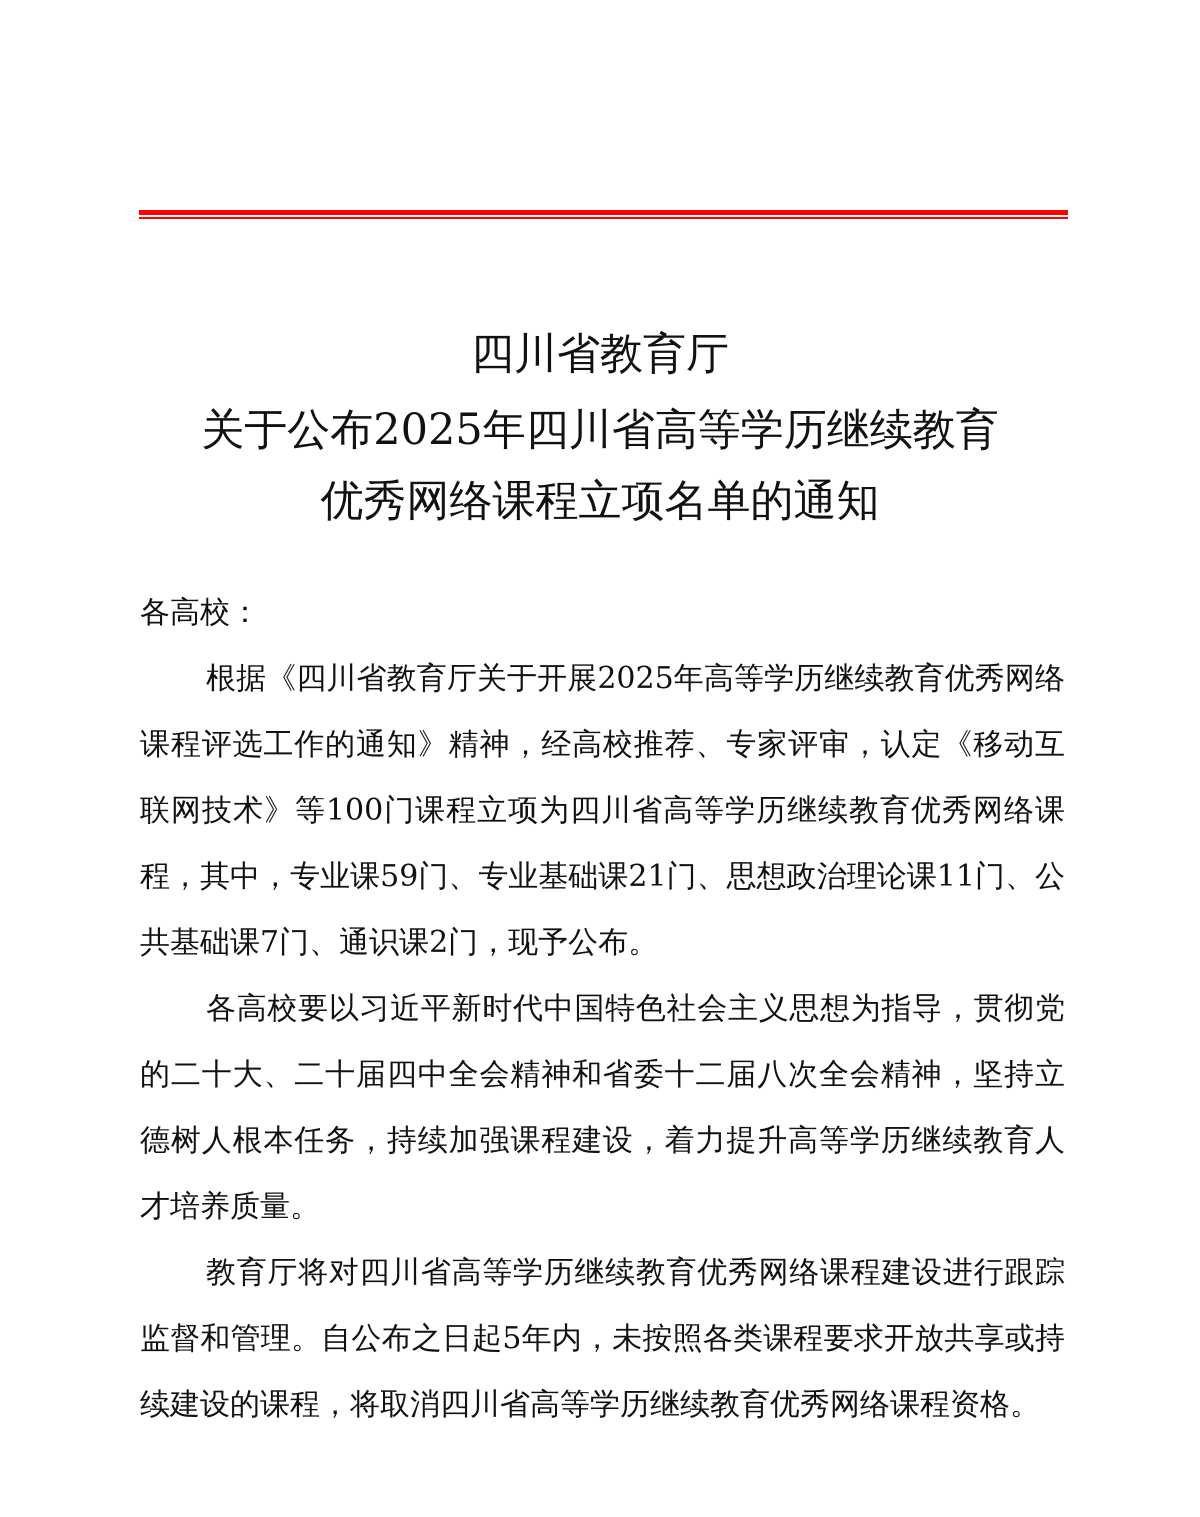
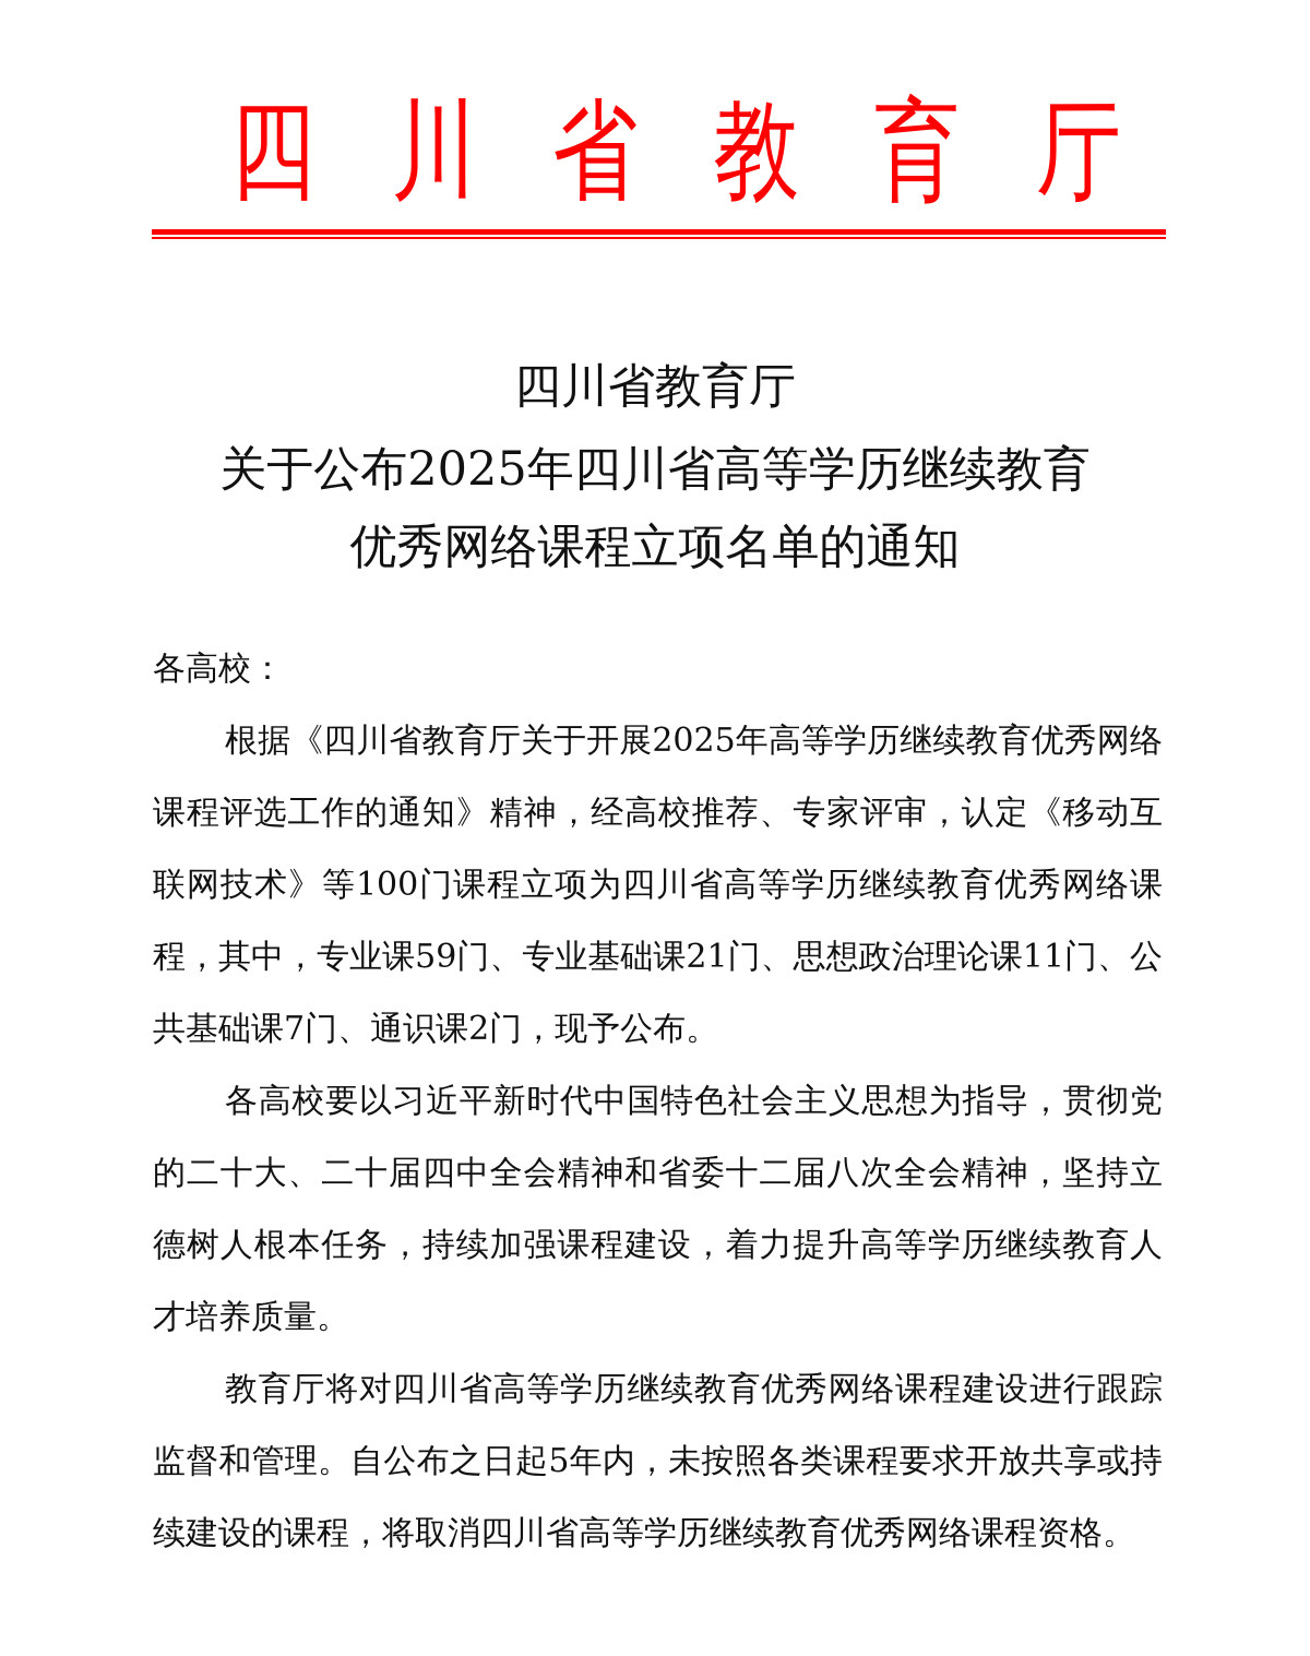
+ 四
+ 川
+ 省
+ 教
+ 育
+ 厅
  四川省教育厅
  关于公布2025年四川省高等学历继续教育
  优秀网络课程立项名单的通知
  各高校：
  根据《四川省教育厅关于开展2025年高等学历继续教育优秀网络课程评选工作的通知》精神，经高校推荐、专家评审，认定《移动互联网技术》等100门课程立项为四川省高等学历继续教育优秀网络课程，其中，专业课59门、专业基础课21门、思想政治理论课11门、公共基础课7门、通识课2门，现予公布。
  各高校要以习近平新时代中国特色社会主义思想为指导，贯彻党的二十大、二十届四中全会精神和省委十二届八次全会精神，坚持立德树人根本任务，持续加强课程建设，着力提升高等学历继续教育人才培养质量。
  教育厅将对四川省高等学历继续教育优秀网络课程建设进行跟踪监督和管理。自公布之日起5年内，未按照各类课程要求开放共享或持续建设的课程，将取消四川省高等学历继续教育优秀网络课程资格。
